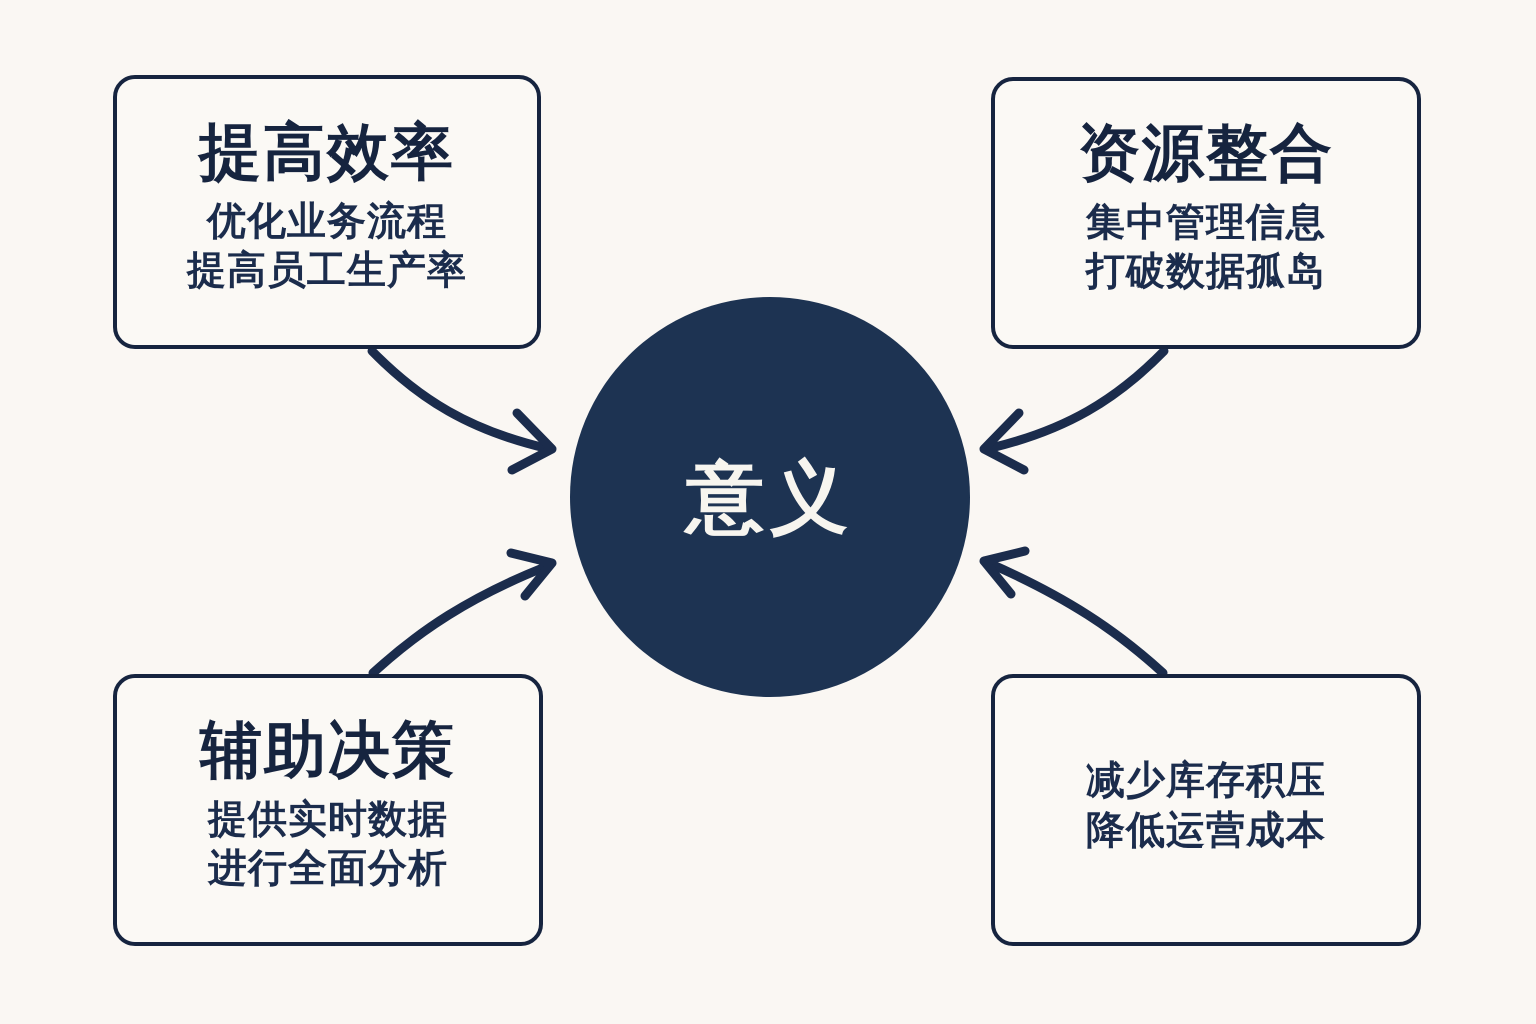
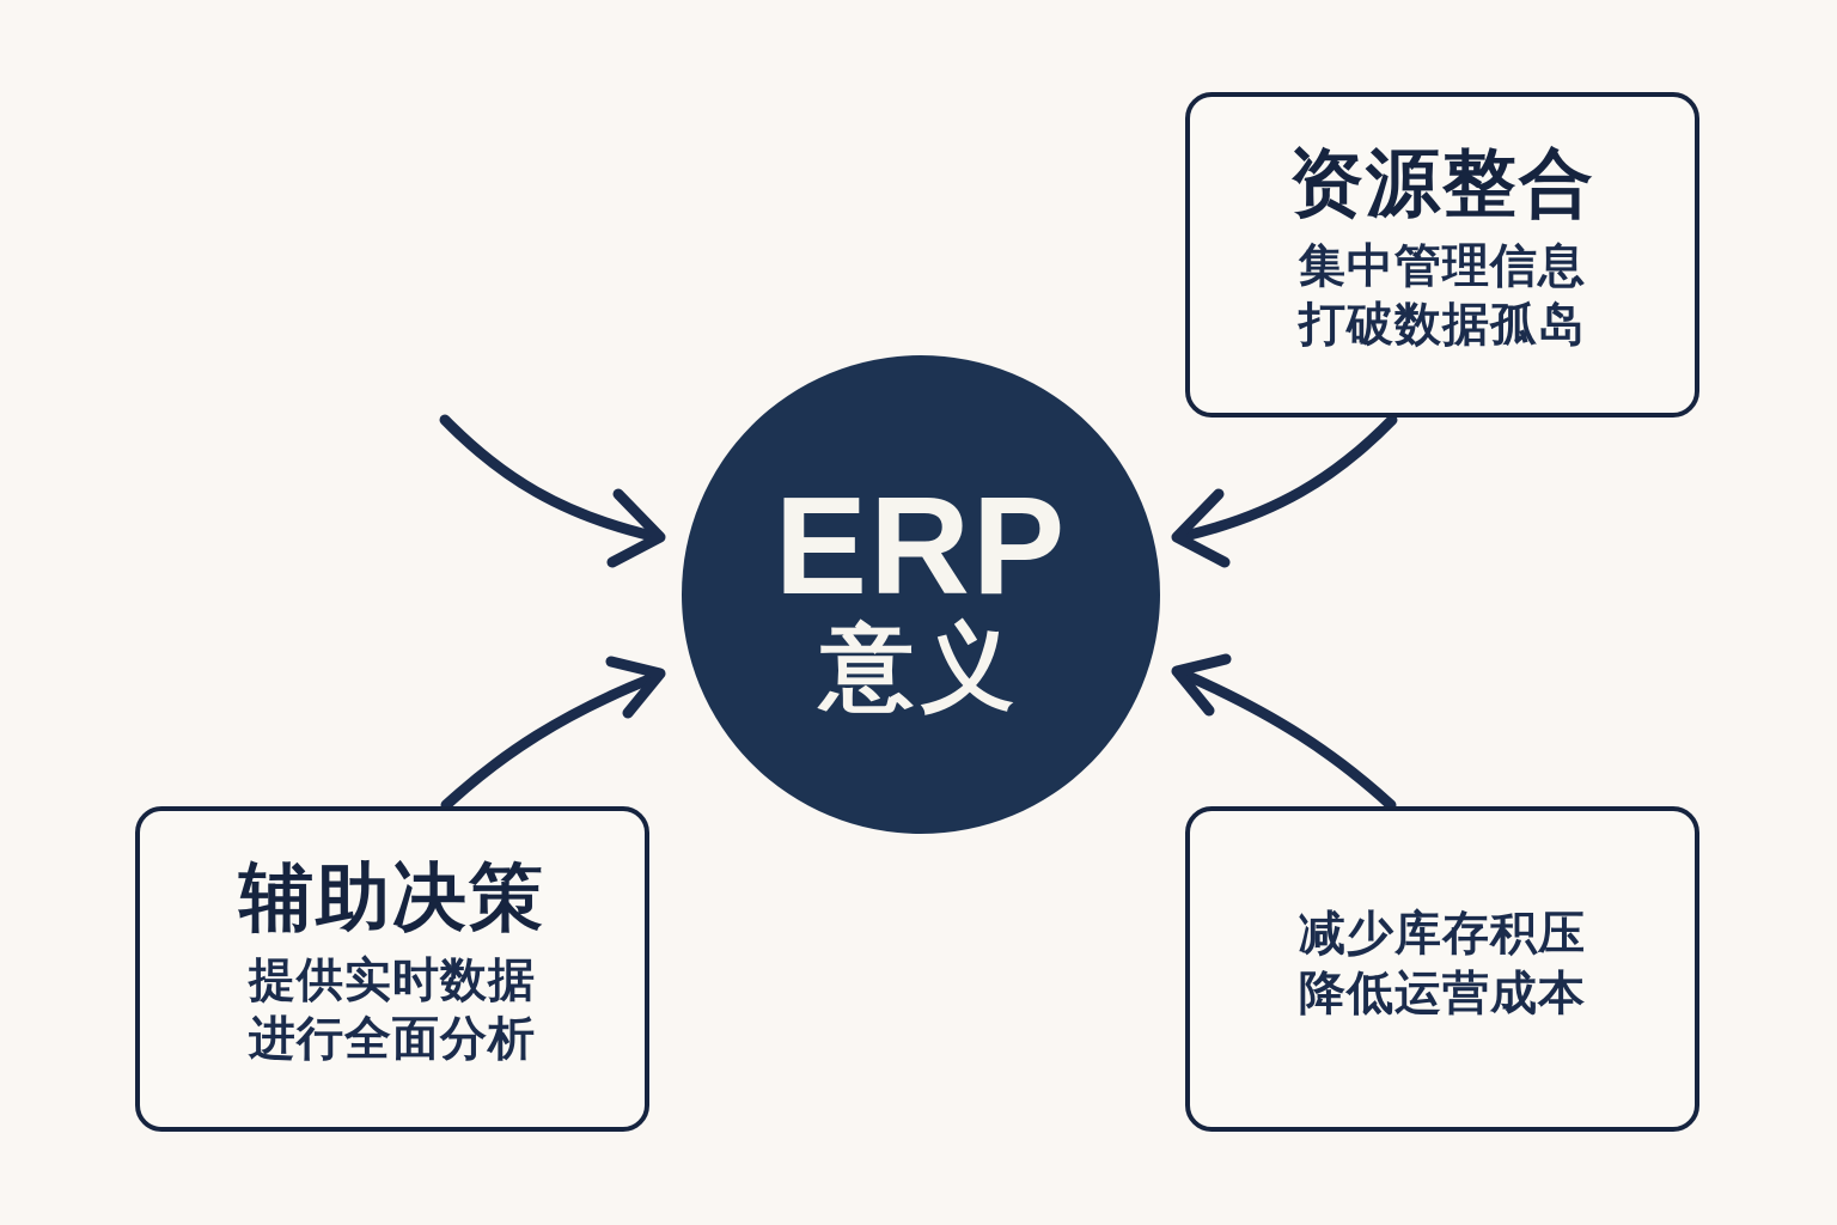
- 提高效率
- 优化业务流程
- 提高员工生产率
  资源整合
  集中管理信息
  打破数据孤岛
  辅助决策
  提供实时数据
  进行全面分析
  减少库存积压
  降低运营成本
+ ERP
  意义
